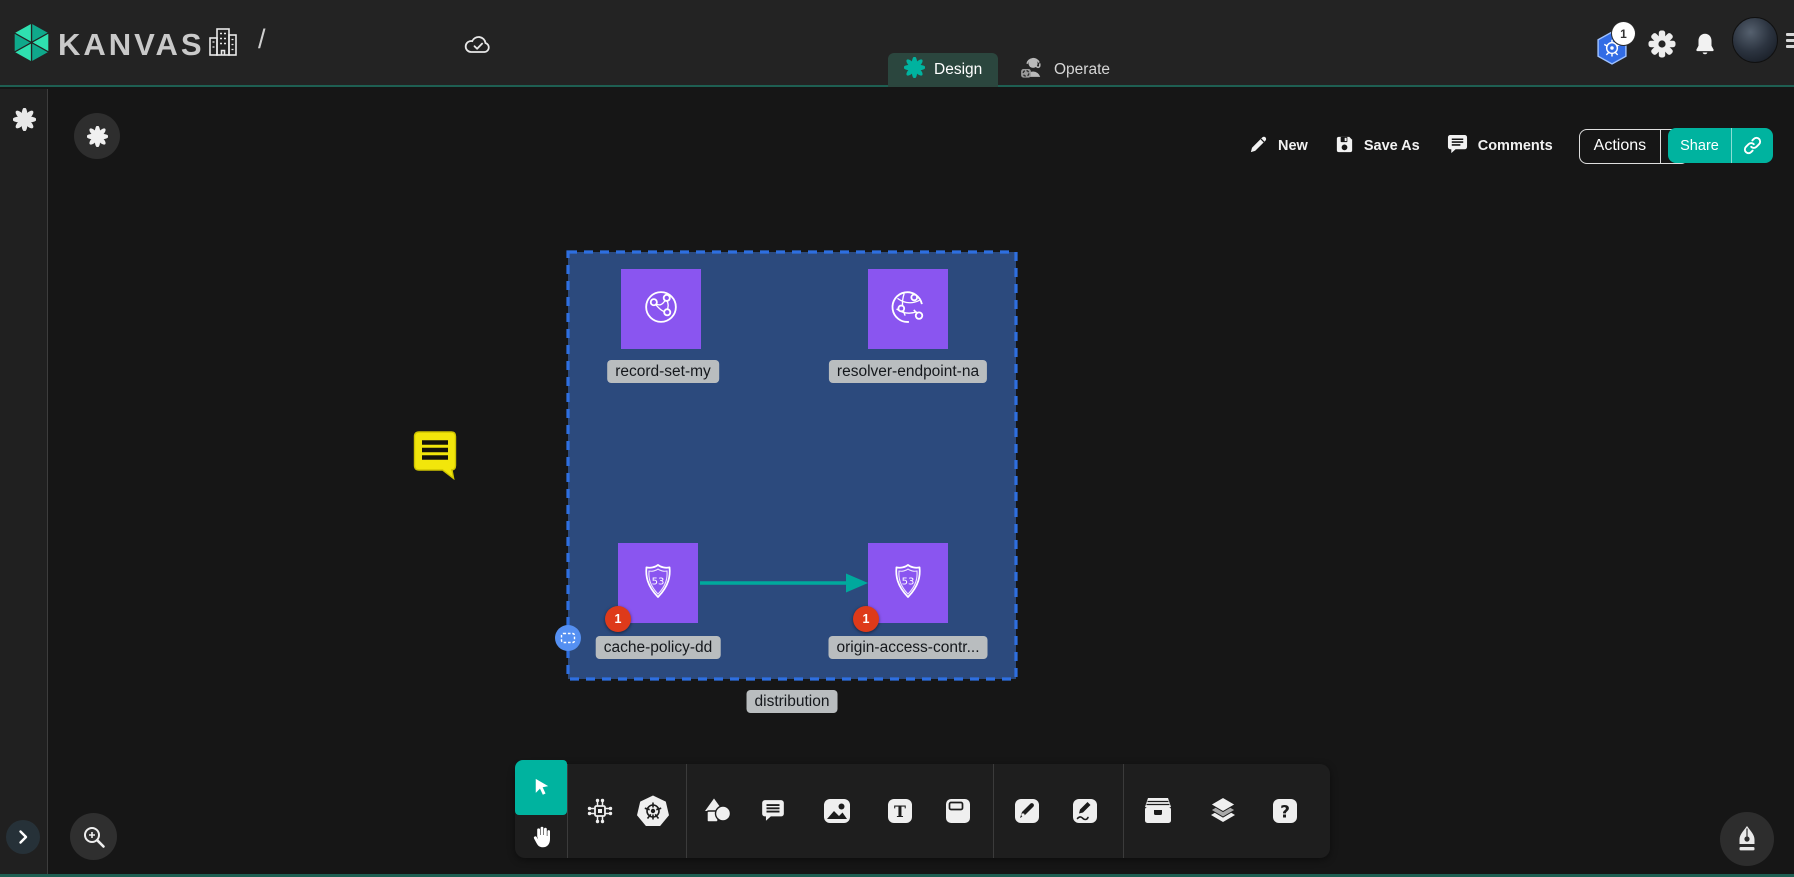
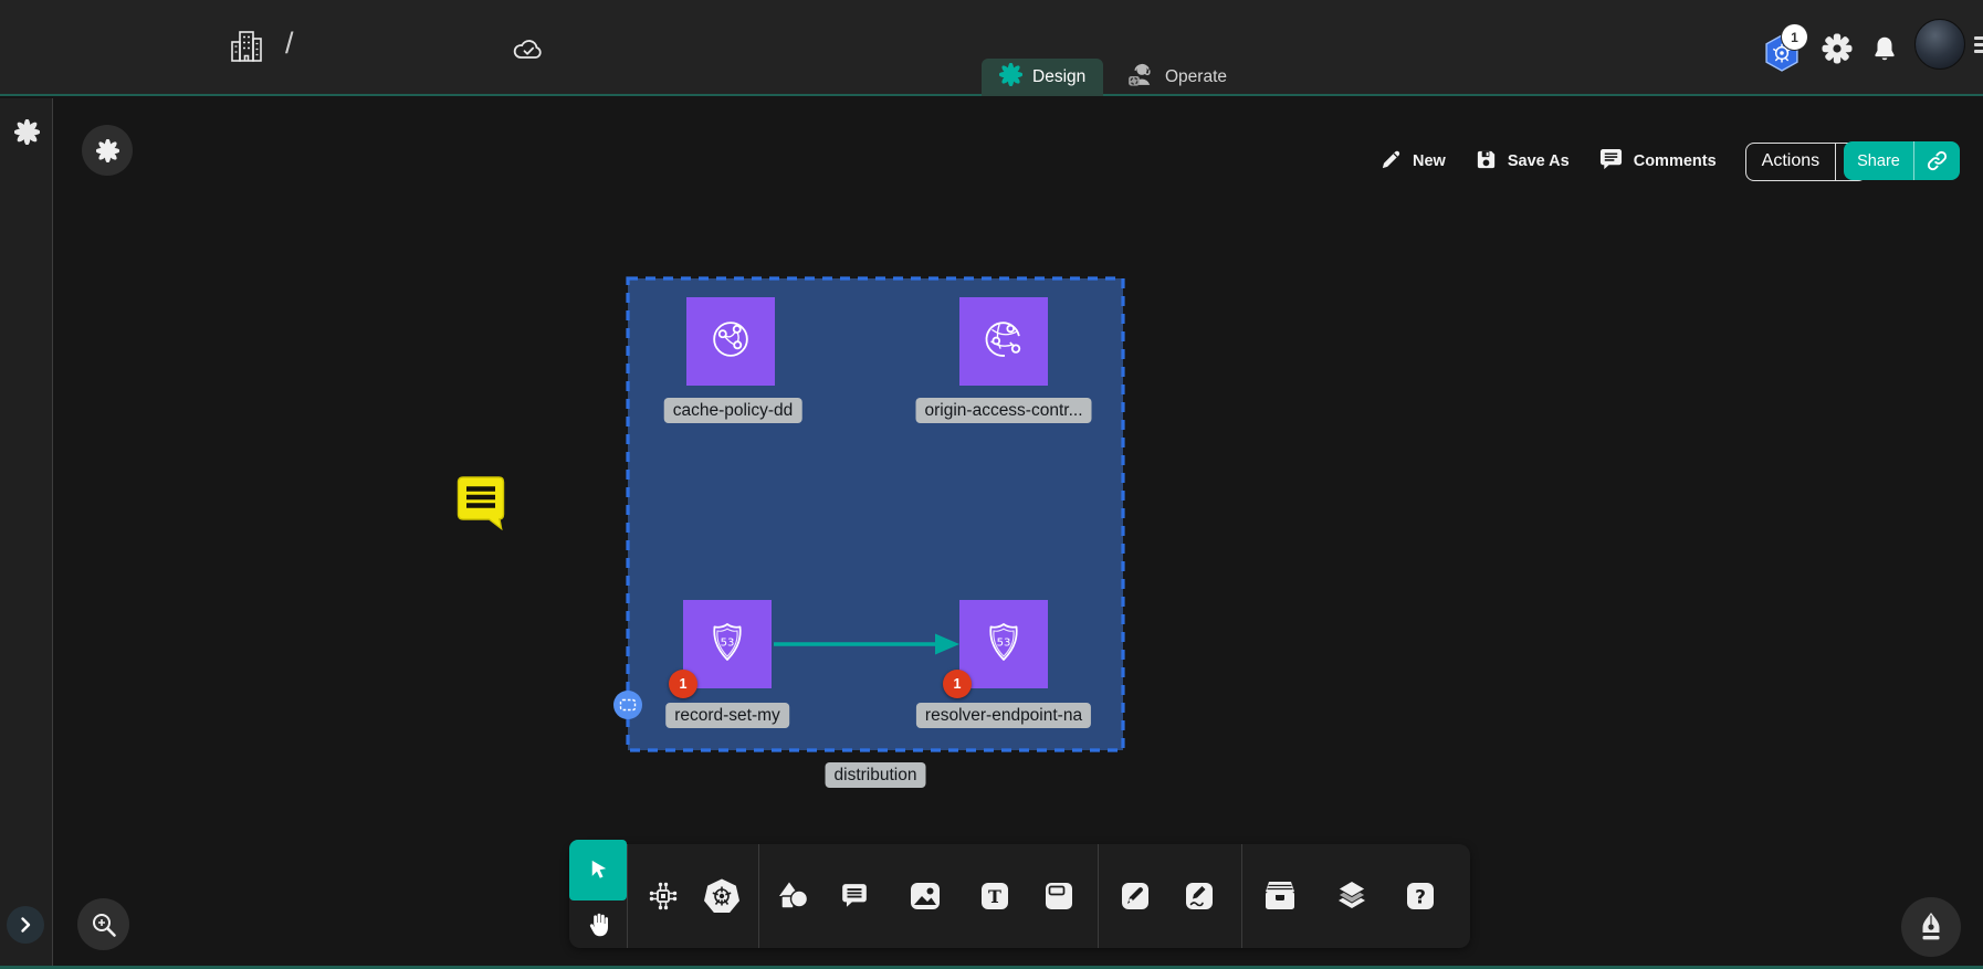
- KANVAS
  /
  Design
  Operate
  1
  New
  Save As
  Comments
  Actions
  Share
- record-set-my
+ cache-policy-dd
- resolver-endpoint-na
+ origin-access-contr...
  53
  1
- cache-policy-dd
+ record-set-my
  53
  1
- origin-access-contr...
+ resolver-endpoint-na
  distribution
  T
  ?
